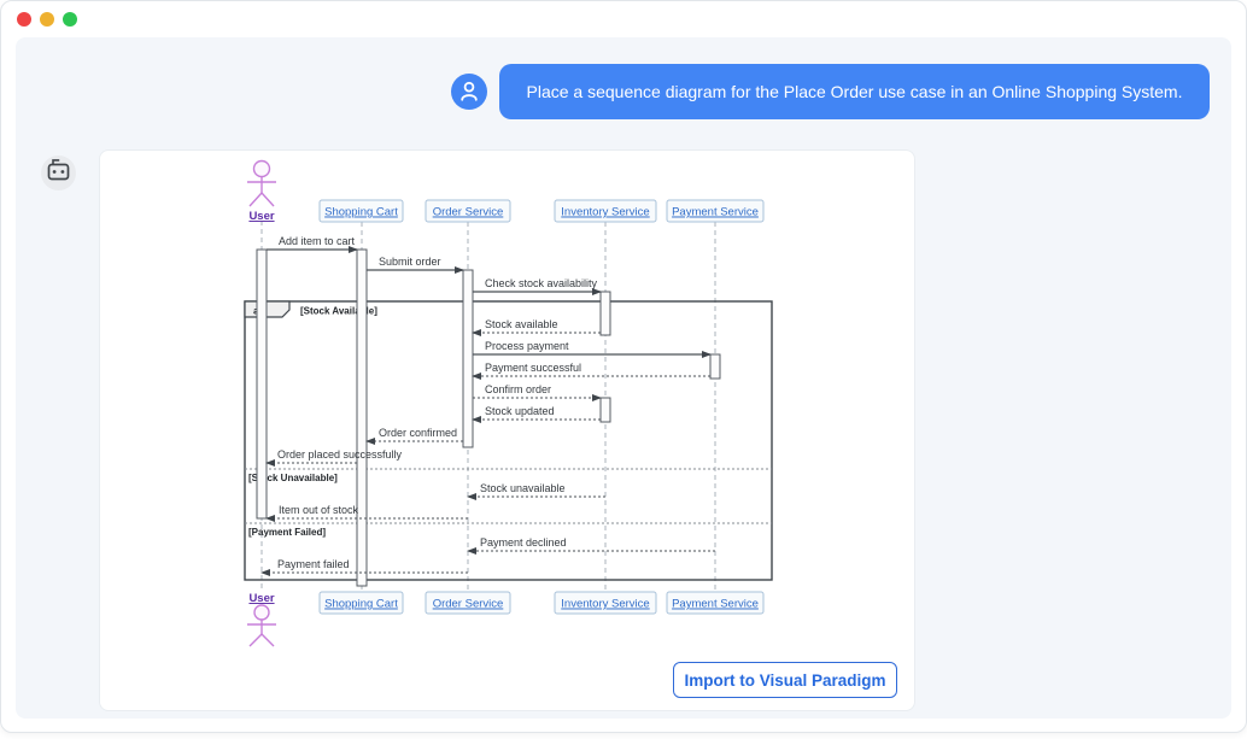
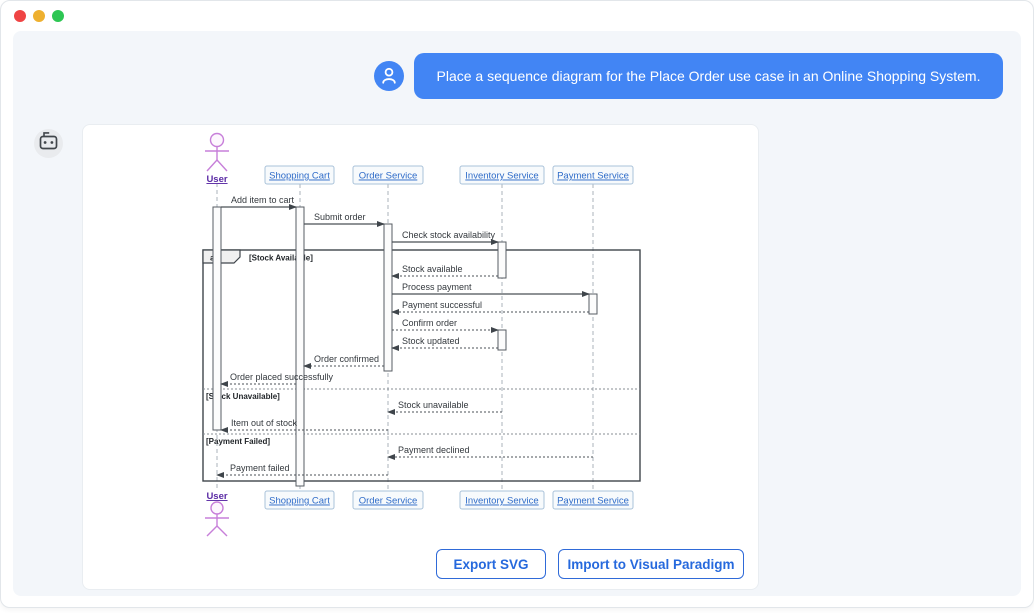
  Place a sequence diagram for the Place Order use case in an Online Shopping System.
  [Stock Availle]
  [Sck Unavailable]
  [Payment Failed]
  Add item to cart
  Submit order
  Check stock availability
  Stock available
  Process payment
  Payment successful
  Confirm order
  Stock updated
  Order confirmed
  Order placed successfully
  Stock unavailable
  Item out of stock
  Payment declined
  Payment failed
  User
  Shopping Cart
  Order Service
  Inventory Service
  Payment Service
  User
  Shopping Cart
  Order Service
  Inventory Service
  Payment Service
+ Export SVG
  Import to Visual Paradigm
